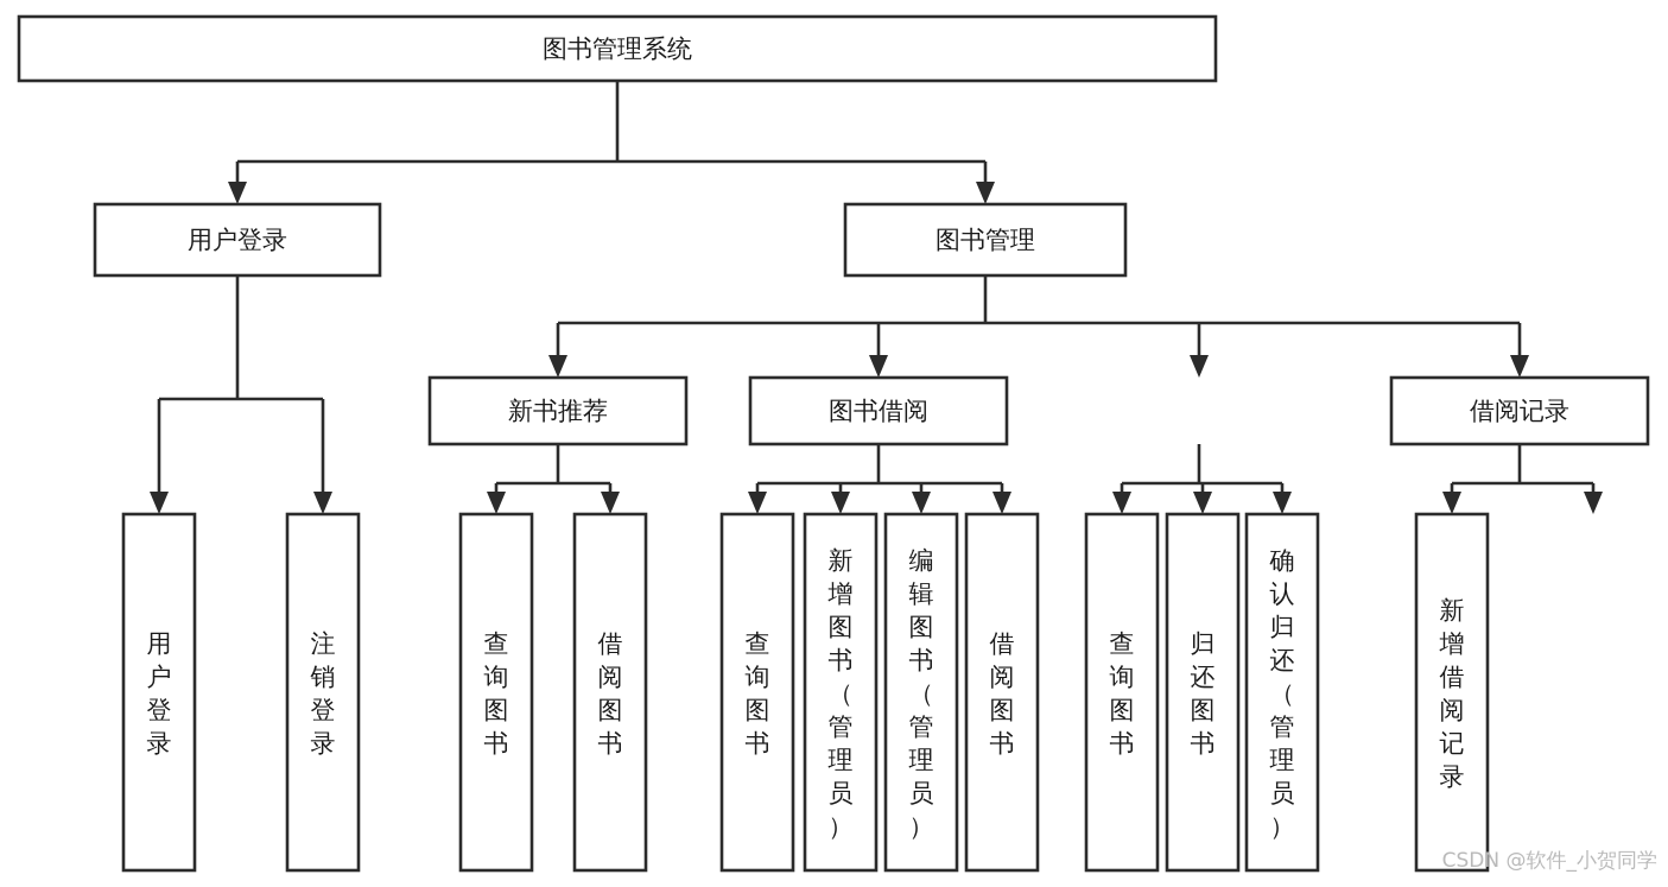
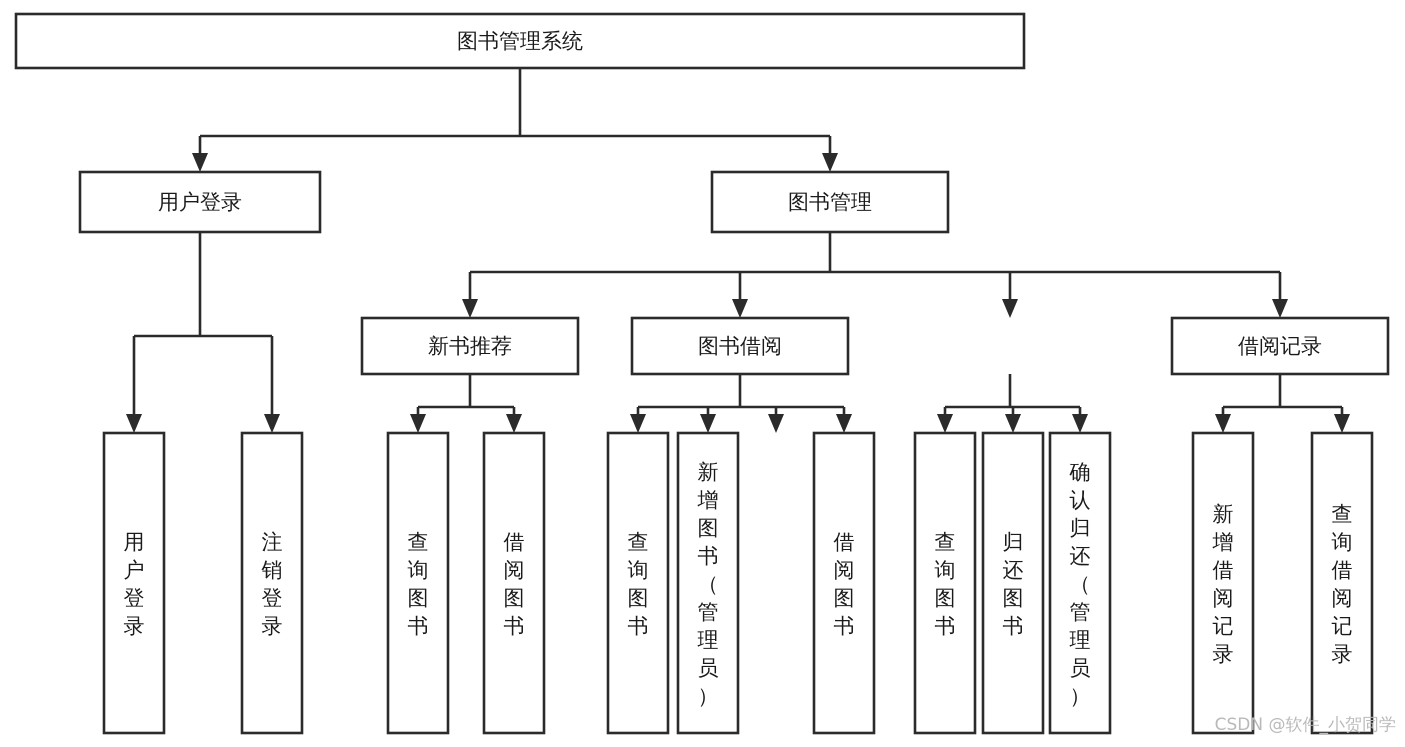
  图书管理系统
  用户登录
  图书管理
  新书推荐
  图书借阅
  借阅记录
  用户登录
  注销登录
  查询图书
  借阅图书
  查询图书
  新增图书（管理员）
- 编辑图书（管理员）
  借阅图书
  查询图书
  归还图书
  确认归还（管理员）
  新增借阅记录
+ 查询借阅记录
  CSDN @软件_小贺同学
